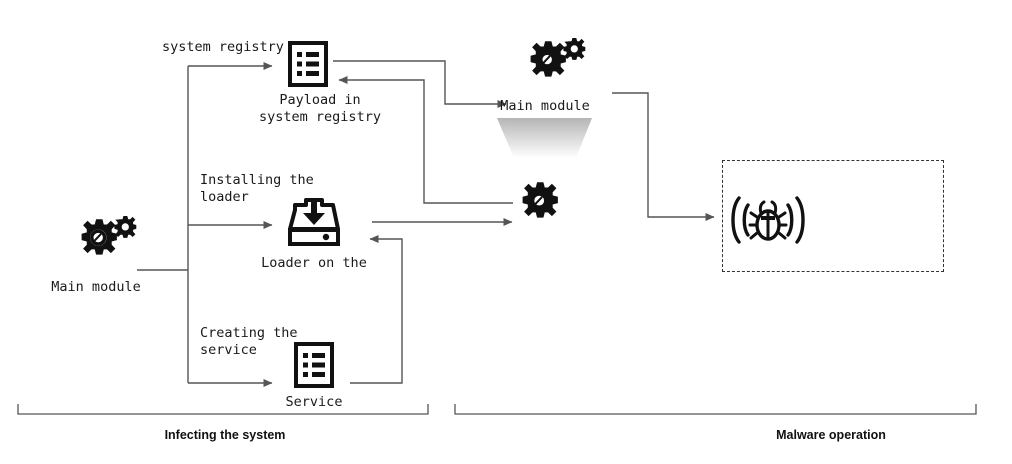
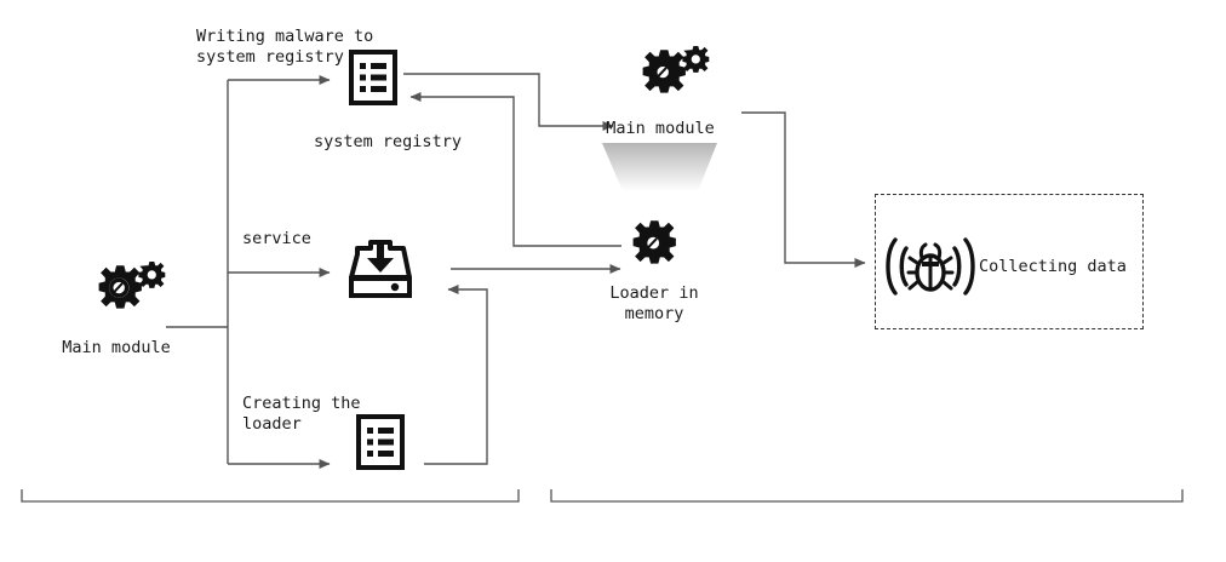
  Main module
- Payload in
  system registry
- Loader on the
- Service
  Main module
+ Loader in
+ memory
+ Collecting data
+ Writing malware to
  system registry
- Installing the
- loader
+ service
  Creating the
- service
+ loader
- Infecting the system
- Malware operation
